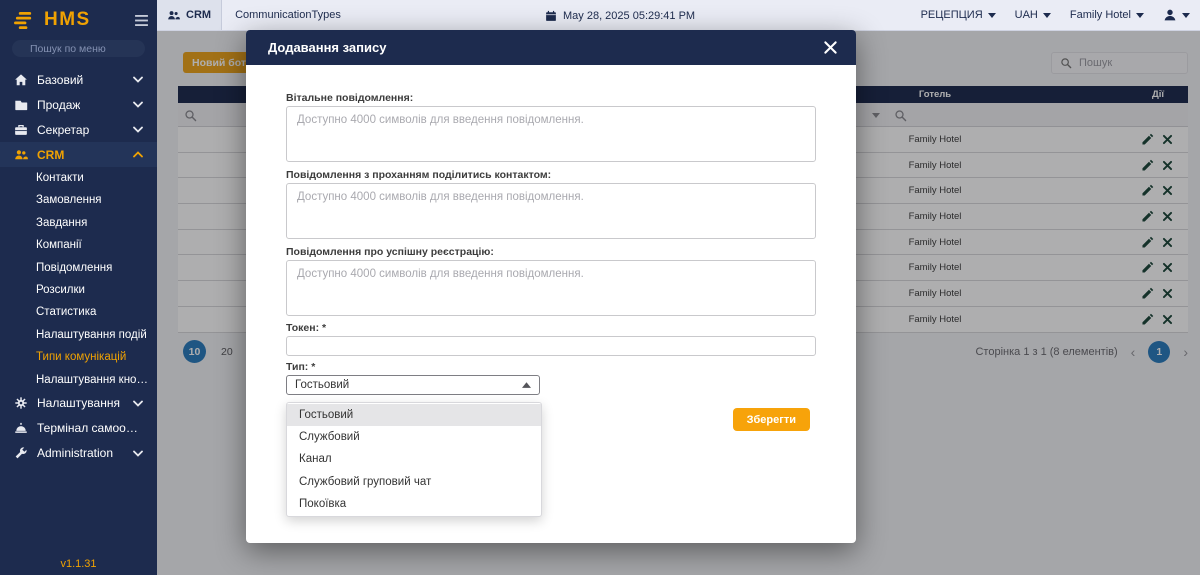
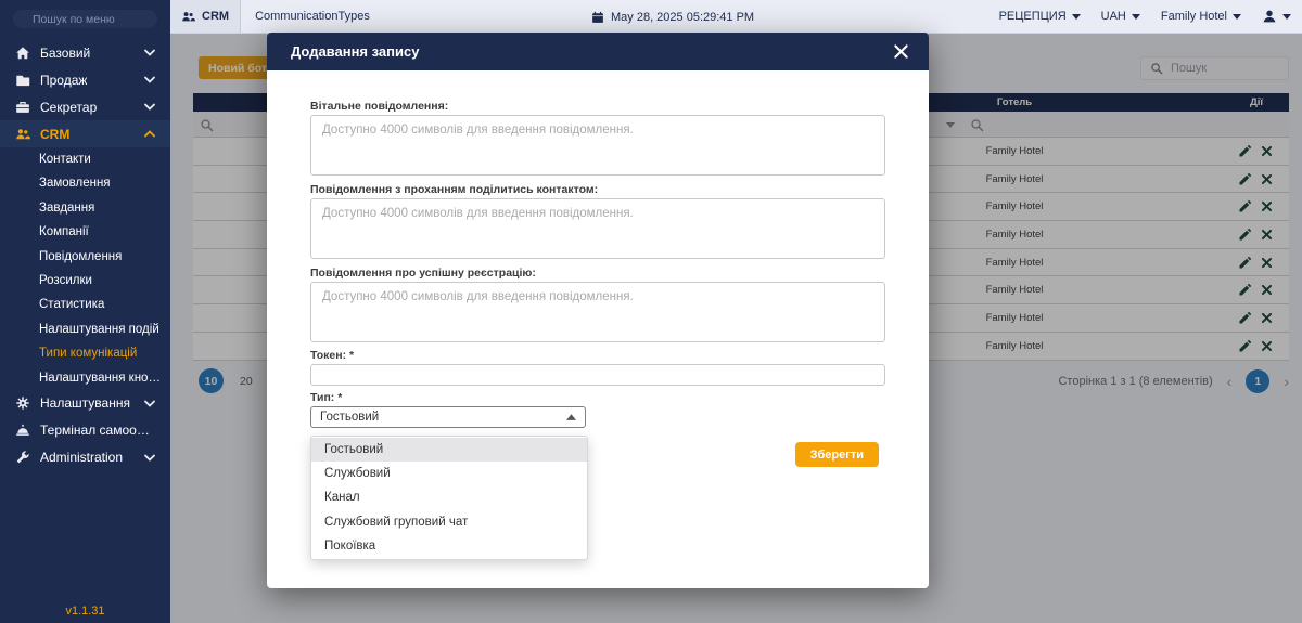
  CRM
  CommunicationTypes
  May 28, 2025 05:29:41 PM
  РЕЦЕПЦИЯ
  UAH
  Family Hotel
  Новий бот
  Пошук
  Готель
  Дії
  Family Hotel
  Family Hotel
  Family Hotel
  Family Hotel
  Family Hotel
  Family Hotel
  Family Hotel
  Family Hotel
  10
  20
  Сторінка 1 з 1 (8 елементів)
  ‹
  1
  ›
- HMS
  Пошук по меню
  Базовий
  Продаж
  Секретар
  CRM
  Контакти
  Замовлення
  Завдання
  Компанії
  Повідомлення
  Розсилки
  Статистика
  Налаштування подій
  Типи комунікацій
  Налаштування кнопок
  Налаштування
  Administration
  v1.1.31
  Додавання запису
  Вітальне повідомлення:
  Доступно 4000 символів для введення повідомлення.
  Повідомлення з проханням поділитись контактом:
  Доступно 4000 символів для введення повідомлення.
  Повідомлення про успішну реєстрацію:
  Доступно 4000 символів для введення повідомлення.
  Токен: *
  Тип: *
  Гостьовий
  Гостьовий
  Службовий
  Канал
  Службовий груповий чат
  Покоївка
  Зберегти
